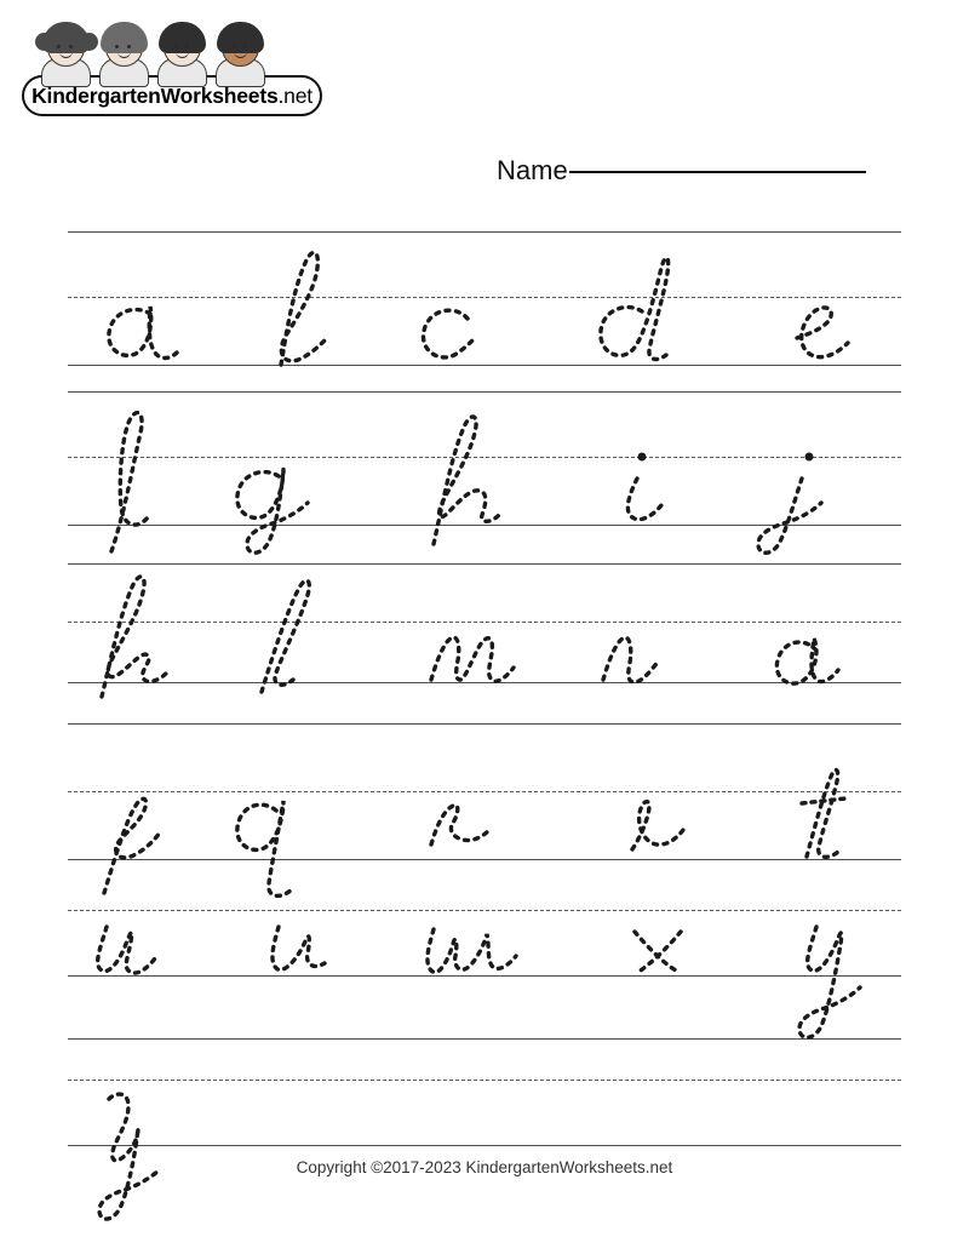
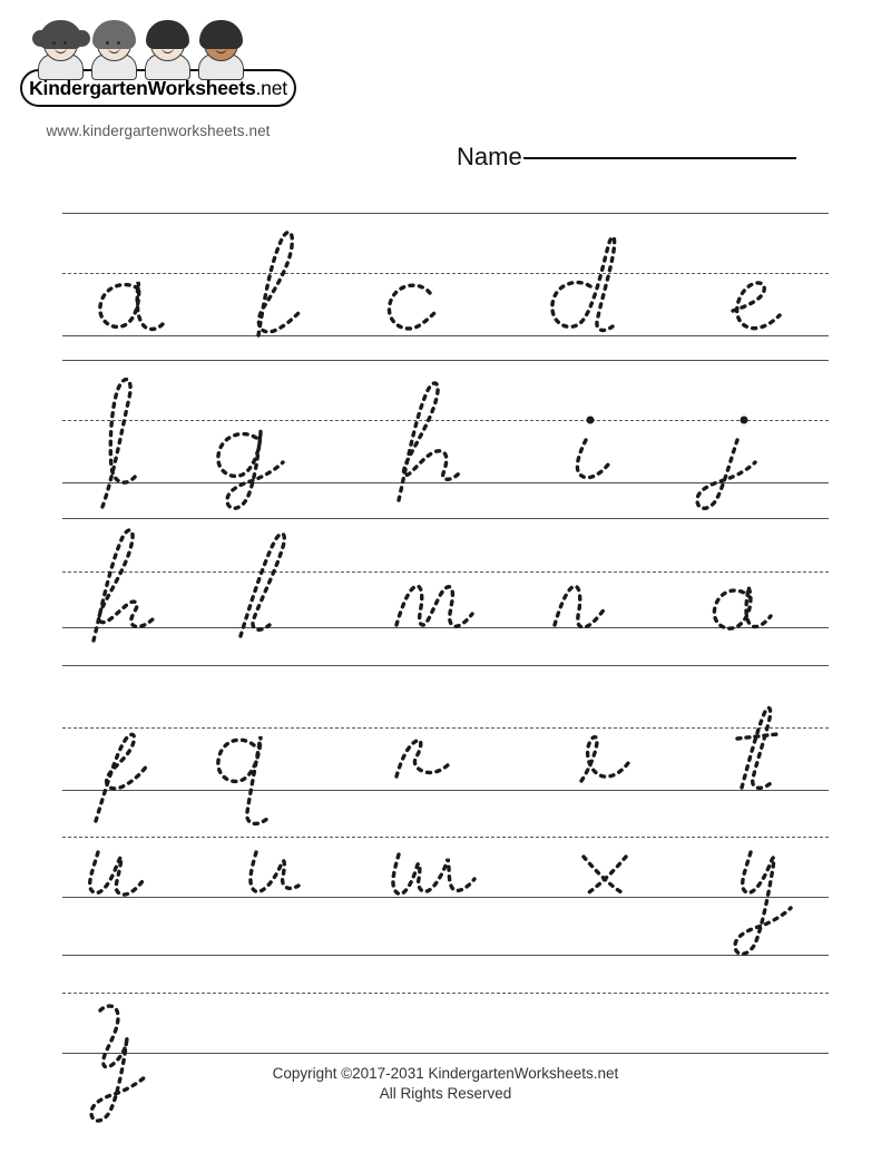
  KindergartenWorksheets.net
+ www.kindergartenworksheets.net
  Name
- Copyright ©2017-2023 KindergartenWorksheets.net
+ Copyright ©2017-2031 KindergartenWorksheets.net
+ All Rights Reserved
